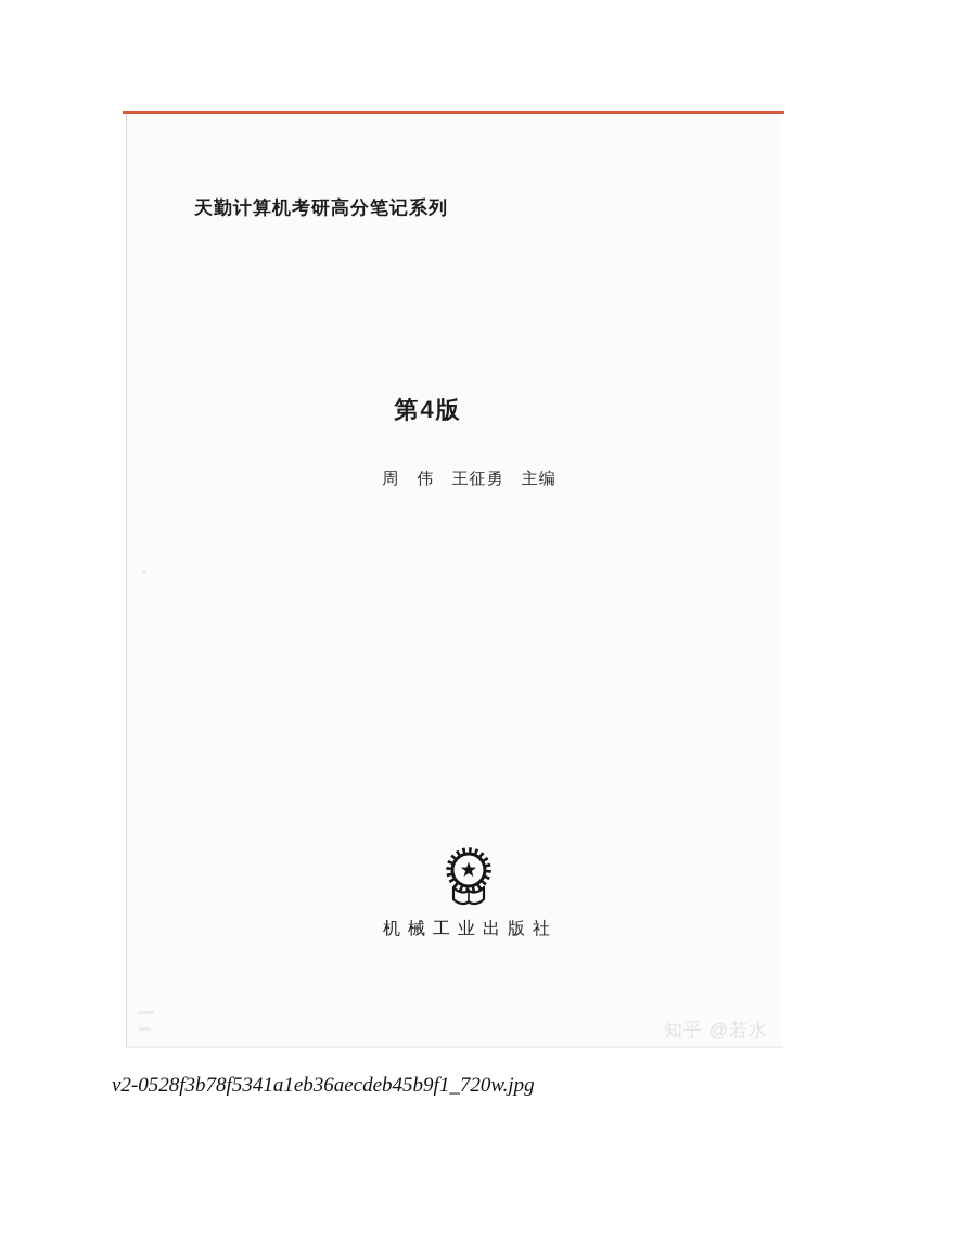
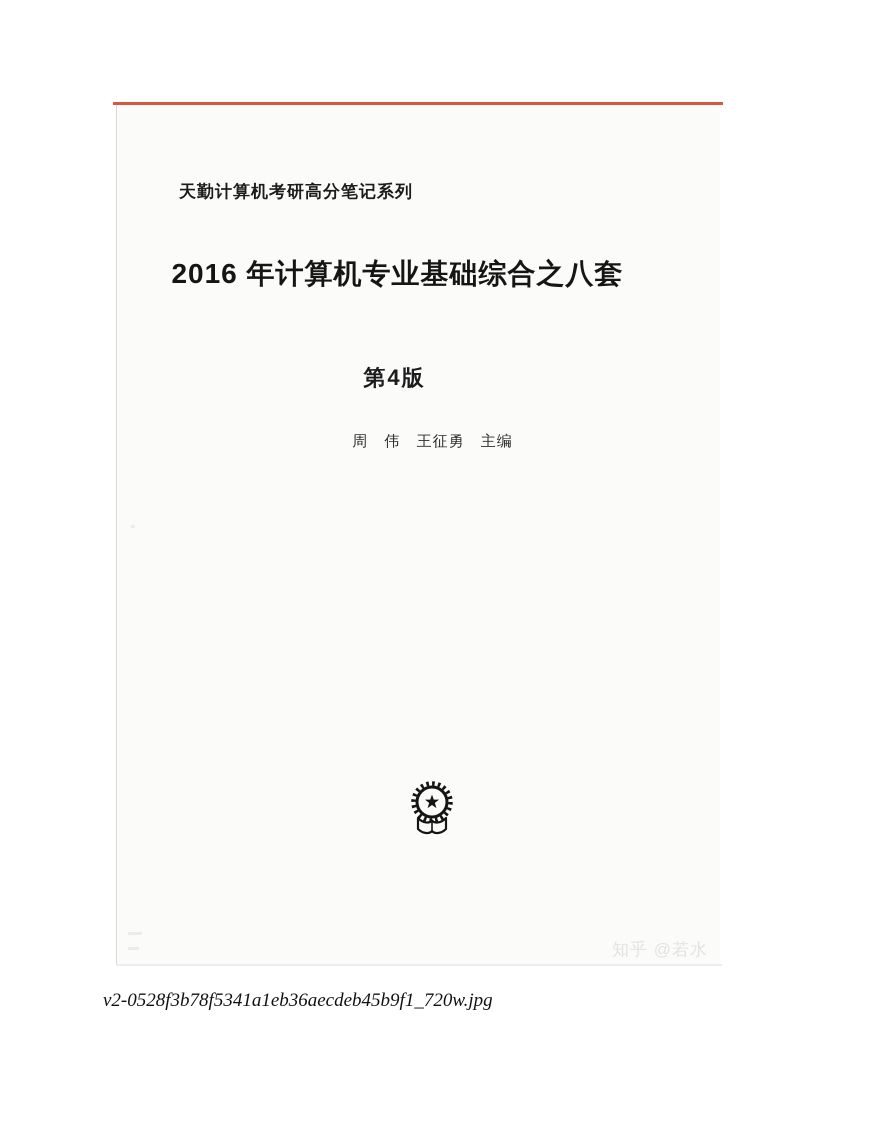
  天勤计算机考研高分笔记系列
+ 2016 年计算机专业基础综合之八套
  第4版
  周 伟 王征勇 主编
- 机械工业出版社
  知乎 @若水
  v2-0528f3b78f5341a1eb36aecdeb45b9f1_720w.jpg
